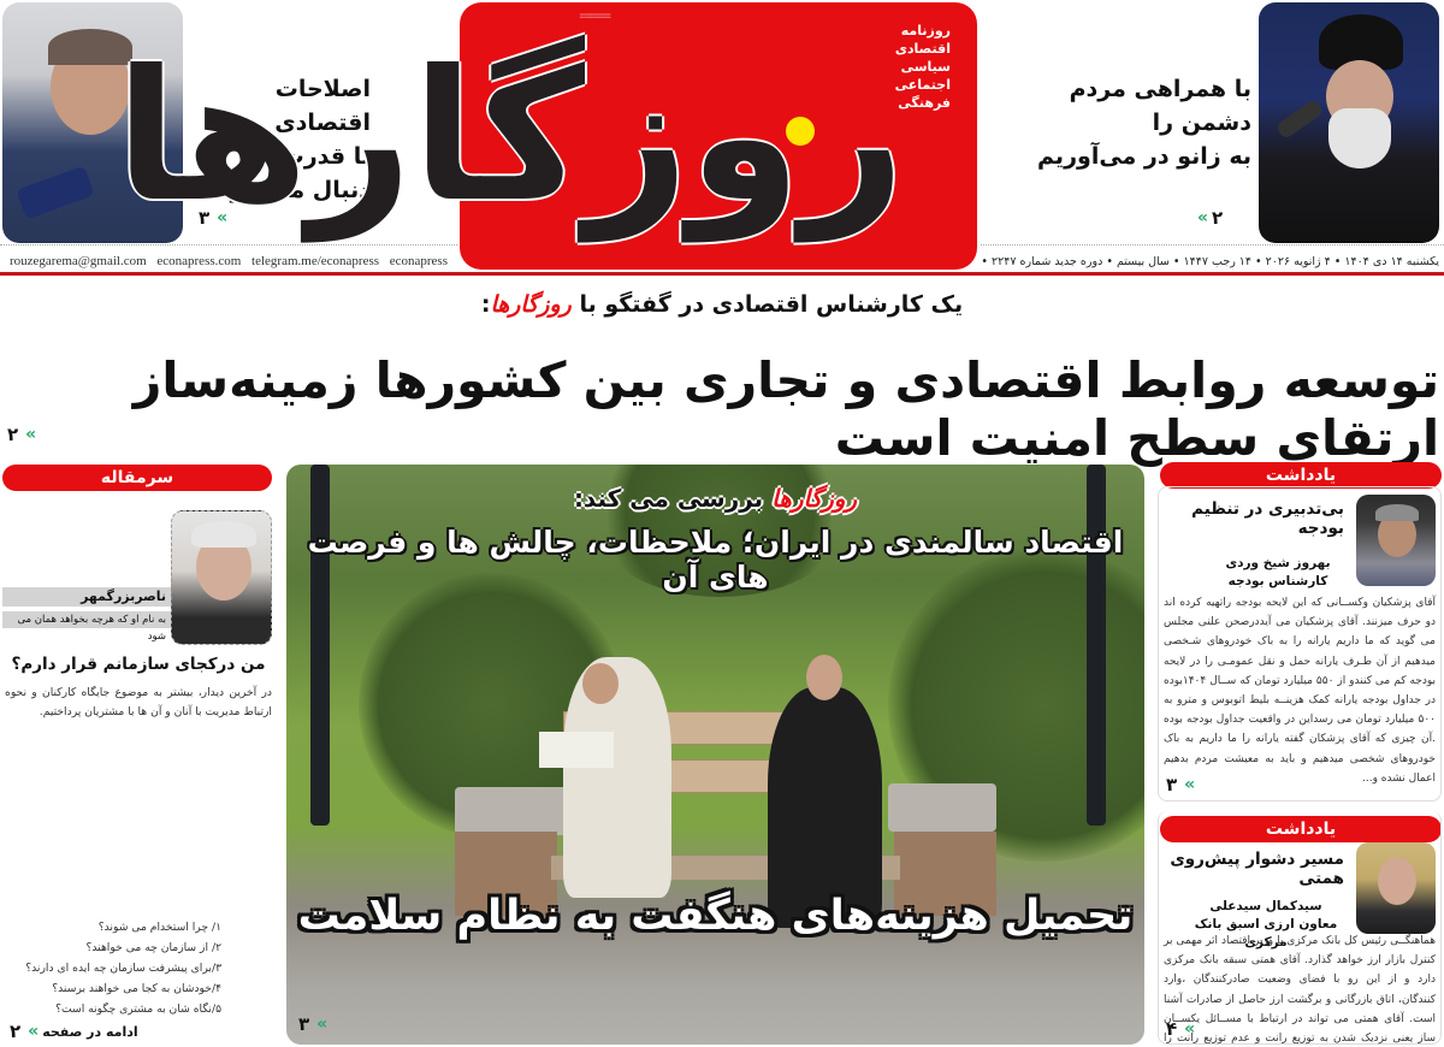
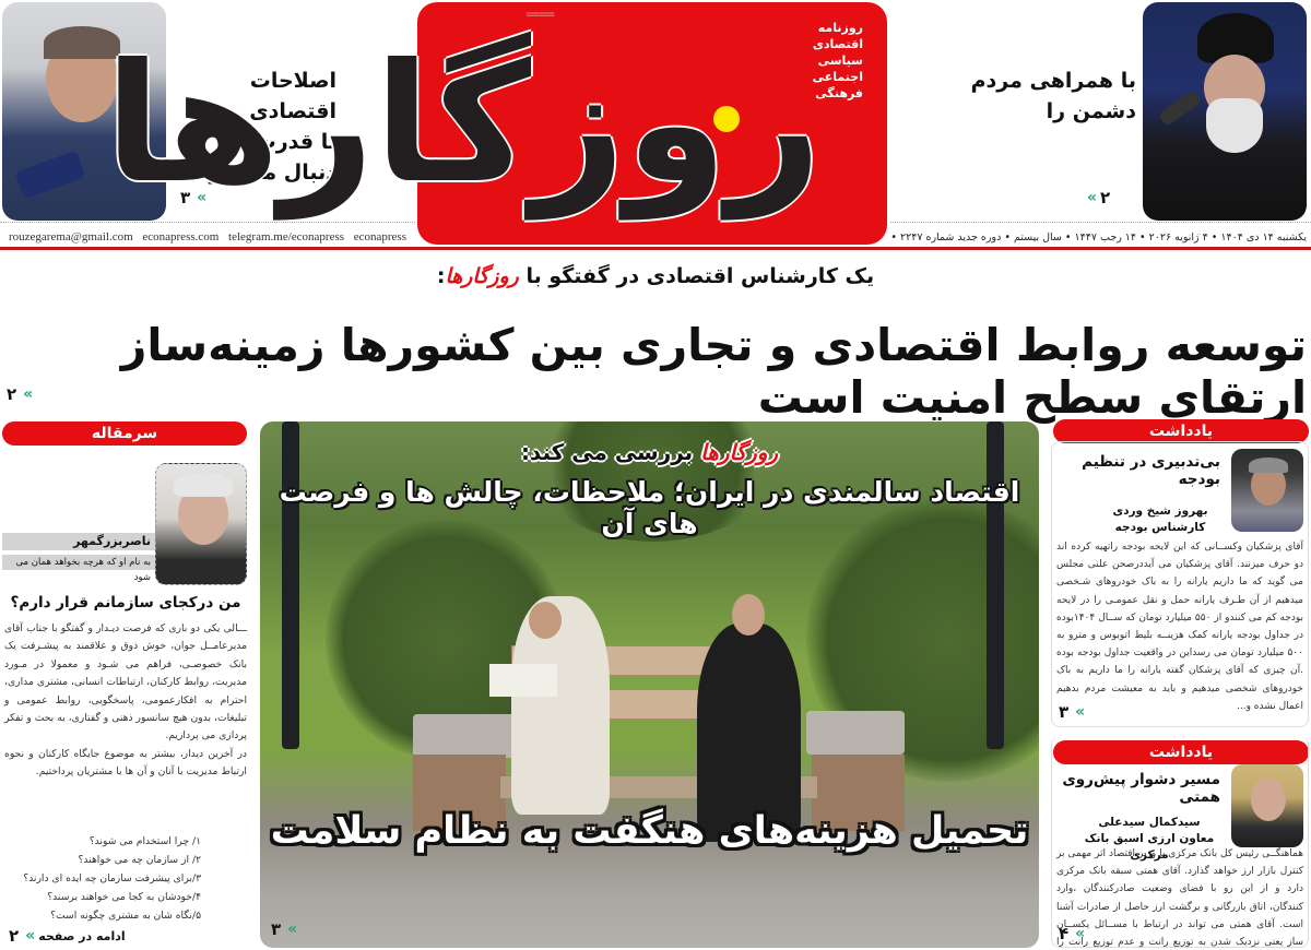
  اصلاحات اقتصادی
  با قدرت
  دنبال می‌شود
  ۳
  «
  ═══
  روزگارها
  روزنامه
  اقتصادی
  سیاسی
  اجتماعی
  فرهنگی
  با همراهی مردم
  دشمن را
- به زانو در می‌آوریم
  «
  ۲
  rouzegarema@gmail.com
  econapress.com
  telegram.me/econapress
  econapress
  یکشنبه ۱۴ دی ۱۴۰۴ • ۴ ژانویه ۲۰۲۶ • ۱۴ رجب ۱۴۴۷ • سال بیستم • دوره جدید شماره ۲۲۴۷ •
  یک کارشناس اقتصادی در گفتگو با روزگارها:
  توسعه روابط اقتصادی و تجاری بین کشورها زمینه‌ساز ارتقای سطح امنیت است
  ۲
  «
  سرمقاله
  ناصربزرگمهر
  به نام او که هرچه بخواهد همان می شود
  من درکجای سازمانم قرار دارم؟
+ ـــالی یکی دو باری که فرصت دیـدار و گفتگو با جناب آقای مدیرعامــل جوان، خوش ذوق و علاقمند به پیشـرفت یک بانک خصوصـی، فراهم می شـود و معمولا در مـورد مدیریت، روابط کارکنان، ارتباطات انسانی، مشتری مداری، احترام به افکارعمومی، پاسخگویی، روابط عمومی و تبلیغات، بدون هیچ سانسور ذهنی و گفتاری، به بحث و تفکر پردازی می پردازیم.
  در آخرین دیدار، بیشتر به موضوع جایگاه کارکنان و نحوه ارتباط مدیریت با آنان و آن ها با مشتریان پرداختیم.
  ۱/ چرا استخدام می شوند؟
  ۲/ از سازمان چه می خواهند؟
  ۳/برای پیشرفت سازمان چه ایده ای دارند؟
  ۴/خودشان به کجا می خواهند برسند؟
  ۵/نگاه شان به مشتری چگونه است؟
  ۲
  «
  ادامه در صفحه
  روزگارها بررسی می کند:
  اقتصاد سالمندی در ایران؛ ملاحظات، چالش ها و فرصت های آن
  تحمیل هزینه‌های هنگفت به نظام سلامت
  ۳
  «
  یادداشت
  بی‌تدبیری در تنظیم بودجه
  بهروز شیخ وردی
  کارشناس بودجه
  آقای پزشکیان وکســانی که این لایحه بودجه راتهیه کرده اند دو حرف میزنند. آقای پزشکیان می آیددرصحن علنی مجلس می گوید که ما داریم یارانه را به باک خودروهای شـخصی میدهیم از آن طـرف یارانه حمل و نقل عمومـی را در لایحه بودجه کم می کنندو از ۵۵۰ میلیارد تومان که ســال ۱۴۰۴بوده در جداول بودجه یارانه کمک هزینــه بلیط اتوبوس و مترو به ۵۰۰ میلیارد تومان می رسداین در واقعیت جداول بودجه بوده .آن چیزی که آقای پزشکان گفته یارانه را ما داریم به باک خودروهای شخصی میدهیم و باید به معیشت مردم بدهیم اعمال نشده و...
  ۳
  «
  یادداشت
  مسیر دشوار پیش‌روی همتی
  سیدکمال سیدعلی
  معاون ارزی اسبق بانک مرکزی
  هماهنگــی رئیس کل بانک مرکزی با وزیر اقتصاد اثر مهمی بر کنترل بازار ارز خواهد گذارد. آقای همتی سبقه بانک مرکزی دارد و از این رو با فضای وضعیت صادرکنندگان ،وارد کنندگان، اتاق بازرگانی و برگشت ارز حاصل از صادرات آشنا است. آقای همتی می تواند در ارتباط با مســائل یکســان ساز یعنی نزدیک شدن به توزیع رانت و عدم توزیع رانت را
  ۴
  «
